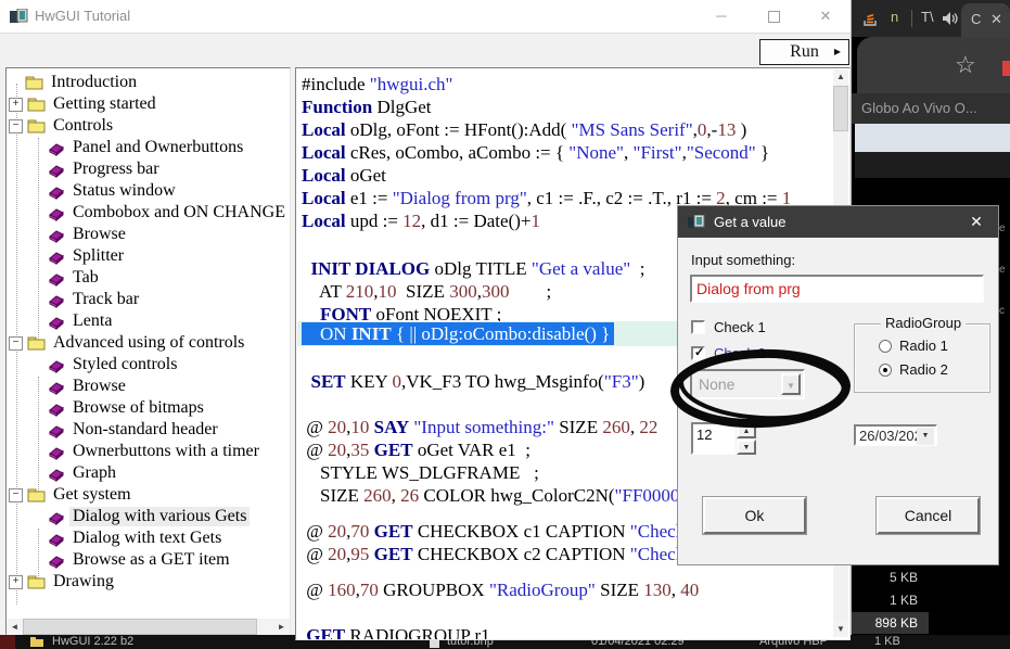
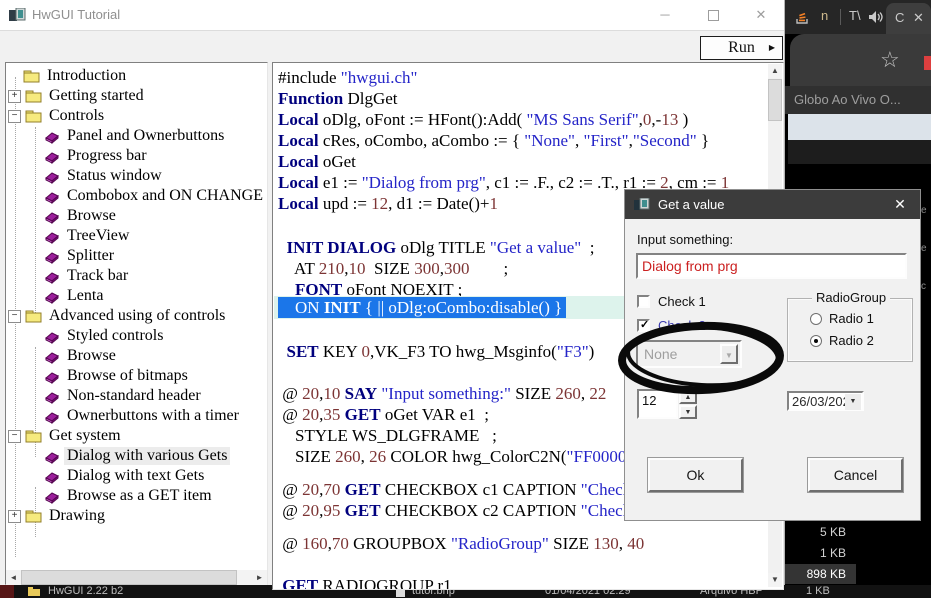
  n
  T\
  C
  ✕
  ☆
  Globo Ao Vivo O...
  e
  e
  c
  5 KB
  1 KB
  898 KB
  HwGUI 2.22 b2
  tutor.bhp
  01/04/2021 02:29
  Arquivo HBP
  1 KB
  HwGUI Tutorial
  ─
  ✕
  Run
  ▶
  Introduction
  +
  Getting started
  −
  Controls
  Panel and Ownerbuttons
  Progress bar
  Status window
  Combobox and ON CHANGE
  Browse
+ TreeView
  Splitter
- Tab
  Track bar
  Lenta
  −
  Advanced using of controls
  Styled controls
  Browse
  Browse of bitmaps
  Non-standard header
  Ownerbuttons with a timer
- Graph
  −
  Get system
  Dialog with various Gets
  Dialog with text Gets
  Browse as a GET item
  +
  Drawing
  ◄
  ►
  #include "hwgui.ch"
  Function DlgGet
  Local oDlg, oFont := HFont():Add( "MS Sans Serif",0,-13 )
  Local cRes, oCombo, aCombo := { "None", "First","Second" }
  Local oGet
  Local e1 := "Dialog from prg", c1 := .F., c2 := .T., r1 := 2, cm := 1
  Local upd := 12, d1 := Date()+1
  INIT DIALOG oDlg TITLE "Get a value" ;
  AT 210,10 SIZE 300,300 ;
  FONT oFont NOEXIT ;
  ON INIT { || oDlg:oCombo:disable() }
  SET KEY 0,VK_F3 TO hwg_Msginfo("F3")
  @ 20,10 SAY "Input something:" SIZE 260, 22
  @ 20,35 GET oGet VAR e1 ;
  STYLE WS_DLGFRAME ;
  SIZE 260, 26 COLOR hwg_ColorC2N("FF0000
  @ 20,70 GET CHECKBOX c1 CAPTION "Chec
  @ 20,95 GET CHECKBOX c2 CAPTION "Chec
  @ 160,70 GROUPBOX "RadioGroup" SIZE 130, 40
  GET RADIOGROUP r1
  ▲
  ▼
  Get a value
  ✕
  Input something:
  Dialog from prg
  Check 1
  ✓
  None
  ▼
  RadioGroup
  Radio 1
  Radio 2
  12
  26/03/20
  Ok
  Cancel
